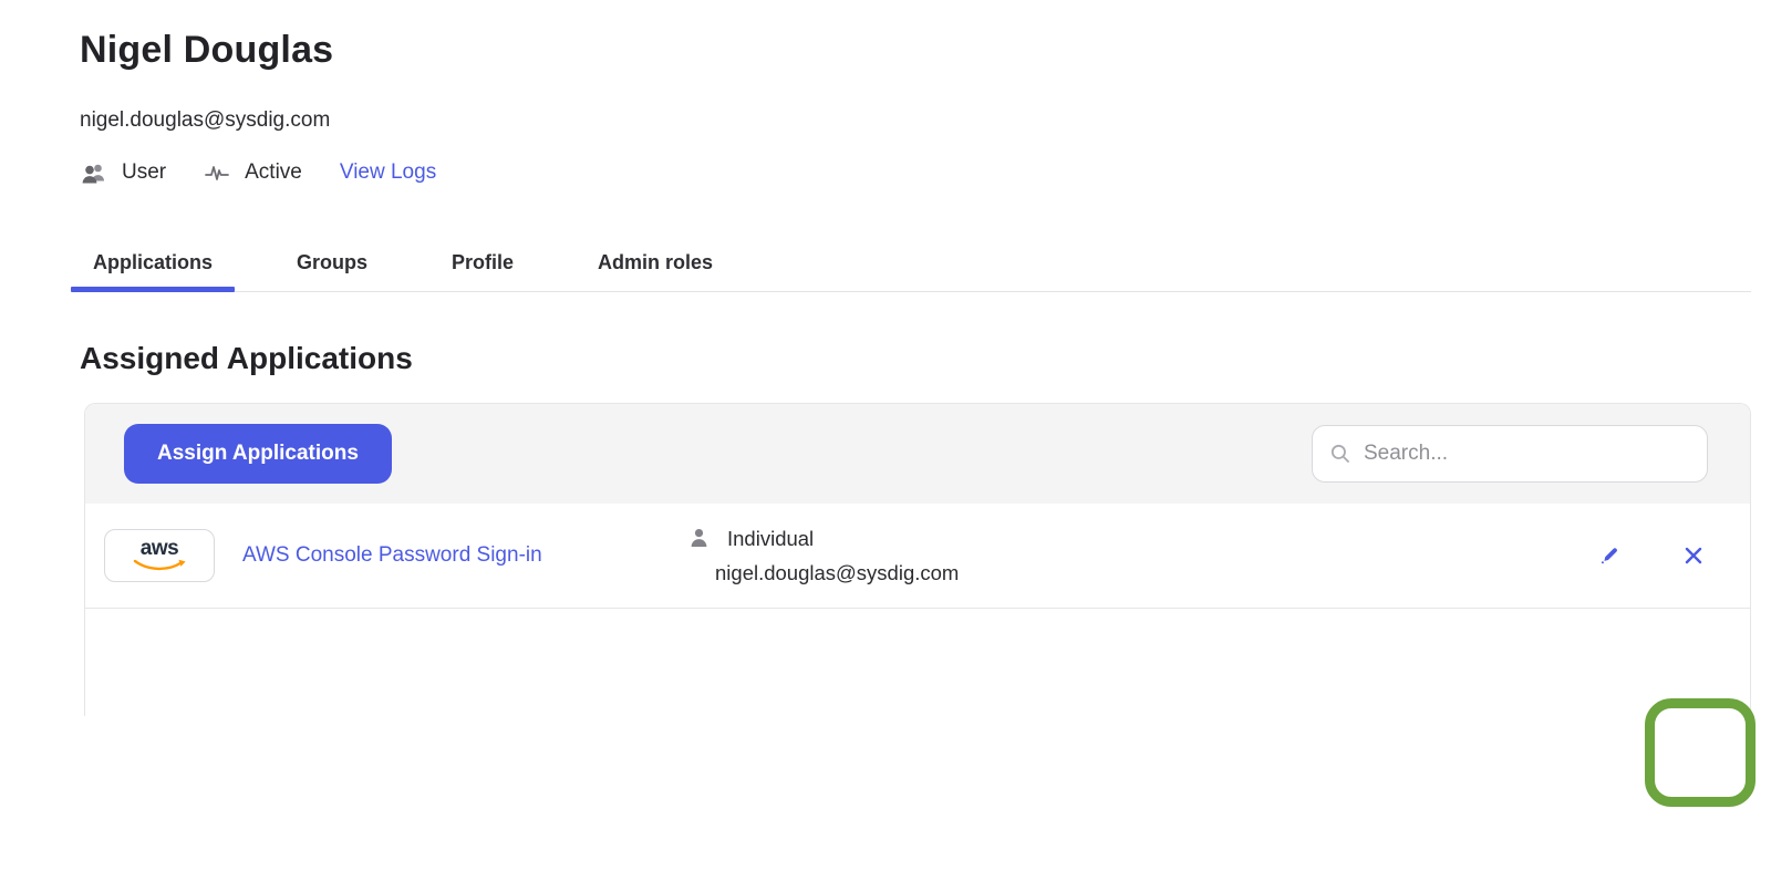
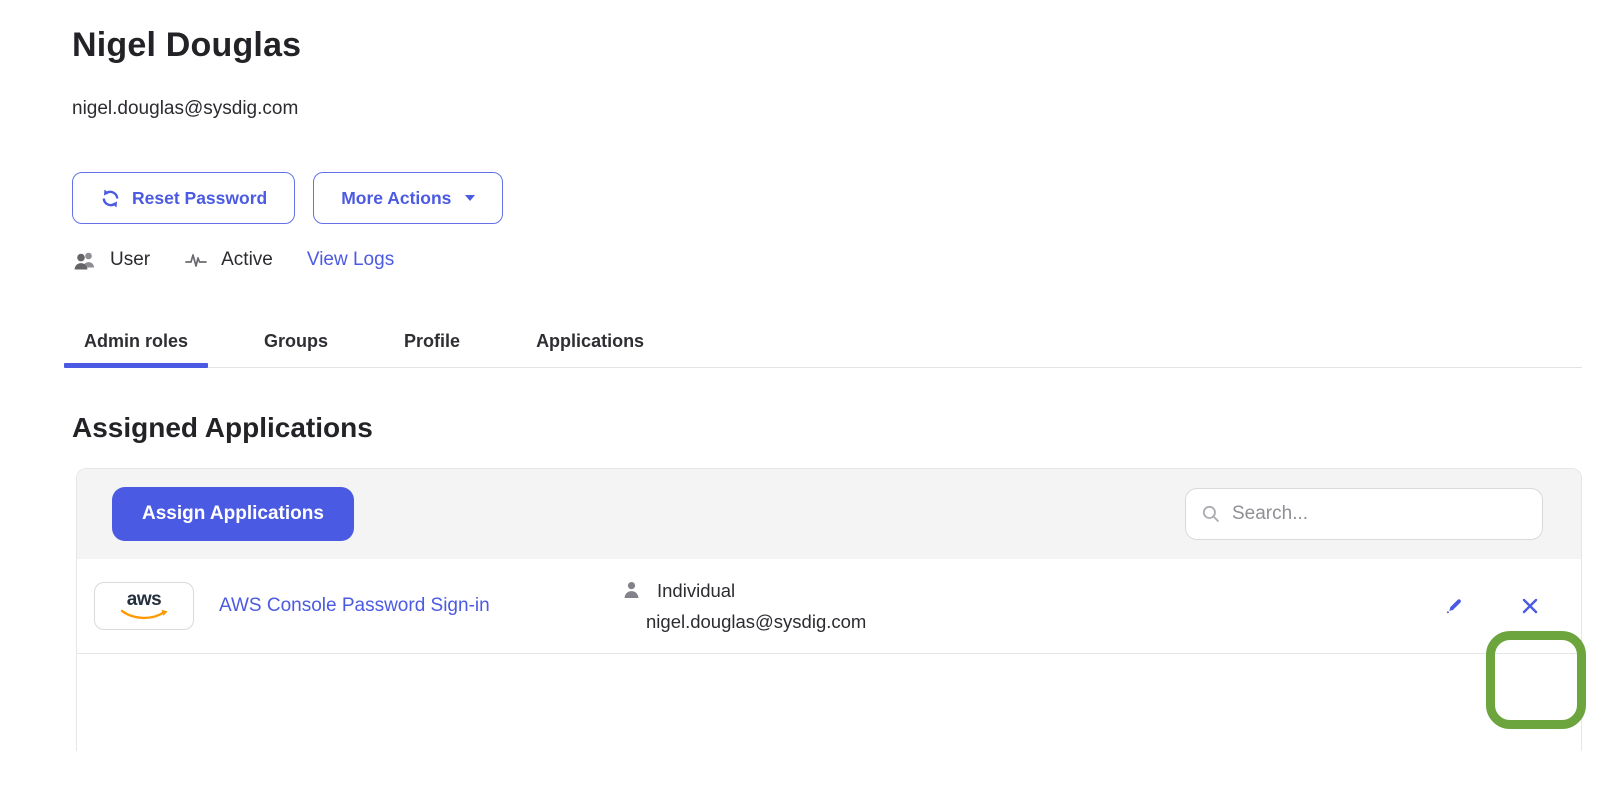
  Nigel Douglas
  nigel.douglas@sysdig.com
+ Reset Password
+ More Actions
  User
  Active
  View Logs
- Applications
+ Admin roles
  Groups
  Profile
- Admin roles
+ Applications
  Assigned Applications
  Assign Applications
  Search...
  aws
  AWS Console Password Sign-in
  Individual
  nigel.douglas@sysdig.com
